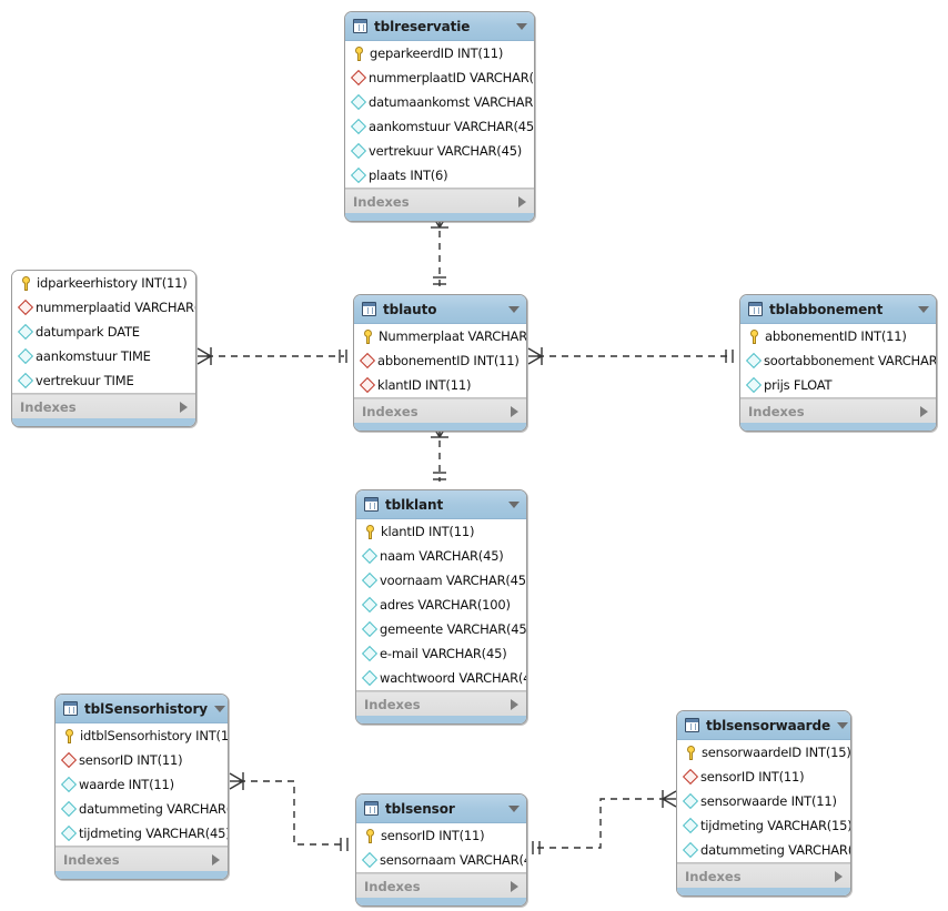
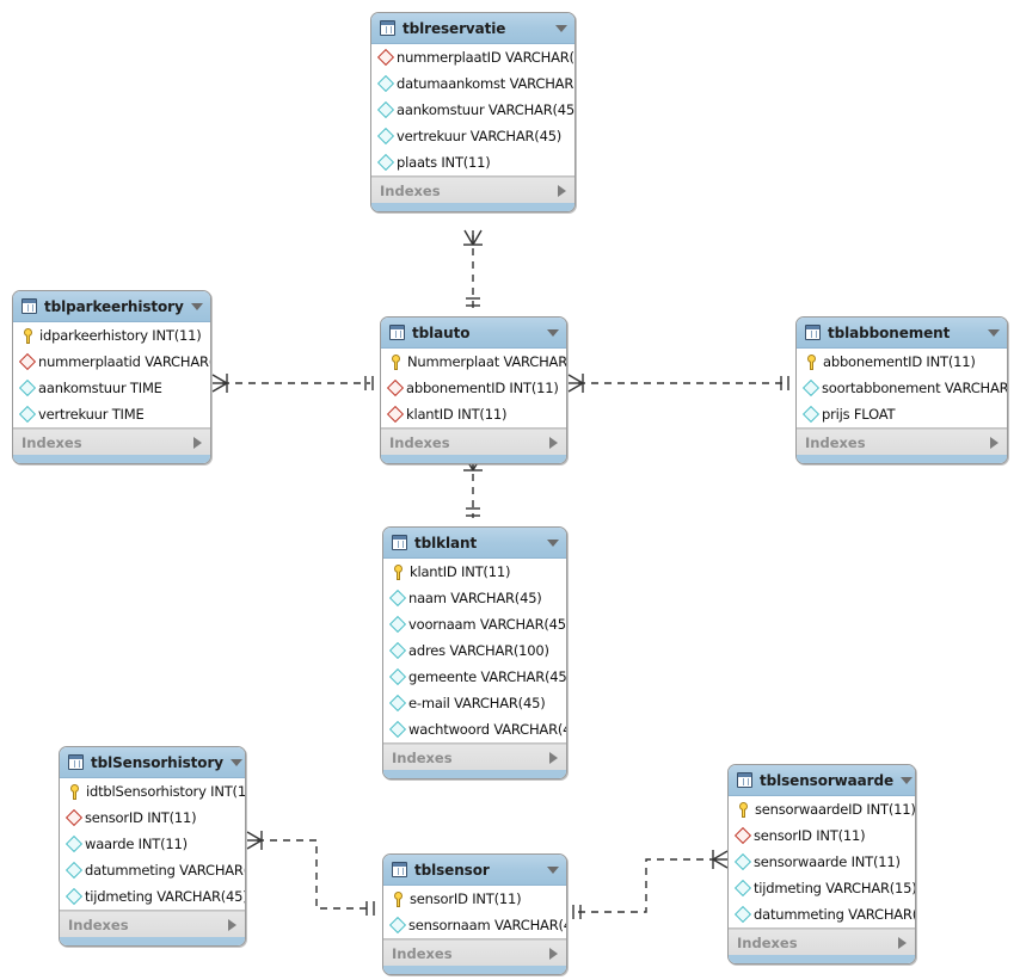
  tblreservatie
- geparkeerdID INT(11)
  nummerplaatID VARCHAR(
  datumaankomst VARCHAR
  aankomstuur VARCHAR(45
  vertrekuur VARCHAR(45)
- plaats INT(6)
+ plaats INT(11)
  Indexes
+ tblparkeerhistory
  idparkeerhistory INT(11)
  nummerplaatid VARCHAR
- datumpark DATE
  aankomstuur TIME
  vertrekuur TIME
  Indexes
  tblauto
  Nummerplaat VARCHAR
  abbonementID INT(11)
  klantID INT(11)
  Indexes
  tblabbonement
  abbonementID INT(11)
  soortabbonement VARCHAR
  prijs FLOAT
  Indexes
  tblklant
  klantID INT(11)
  naam VARCHAR(45)
  voornaam VARCHAR(45
  adres VARCHAR(100)
  gemeente VARCHAR(45
  e-mail VARCHAR(45)
  wachtwoord VARCHAR(
  Indexes
  tblSensorhistory
  idtblSensorhistory INT(1
  sensorID INT(11)
  waarde INT(11)
  datummeting VARCHAR
  tijdmeting VARCHAR(45
  Indexes
  tblsensor
  sensorID INT(11)
  sensornaam VARCHAR(
  Indexes
  tblsensorwaarde
- sensorwaardeID INT(15)
+ sensorwaardeID INT(11)
  sensorID INT(11)
  sensorwaarde INT(11)
  tijdmeting VARCHAR(15)
  datummeting VARCHAR(
  Indexes
